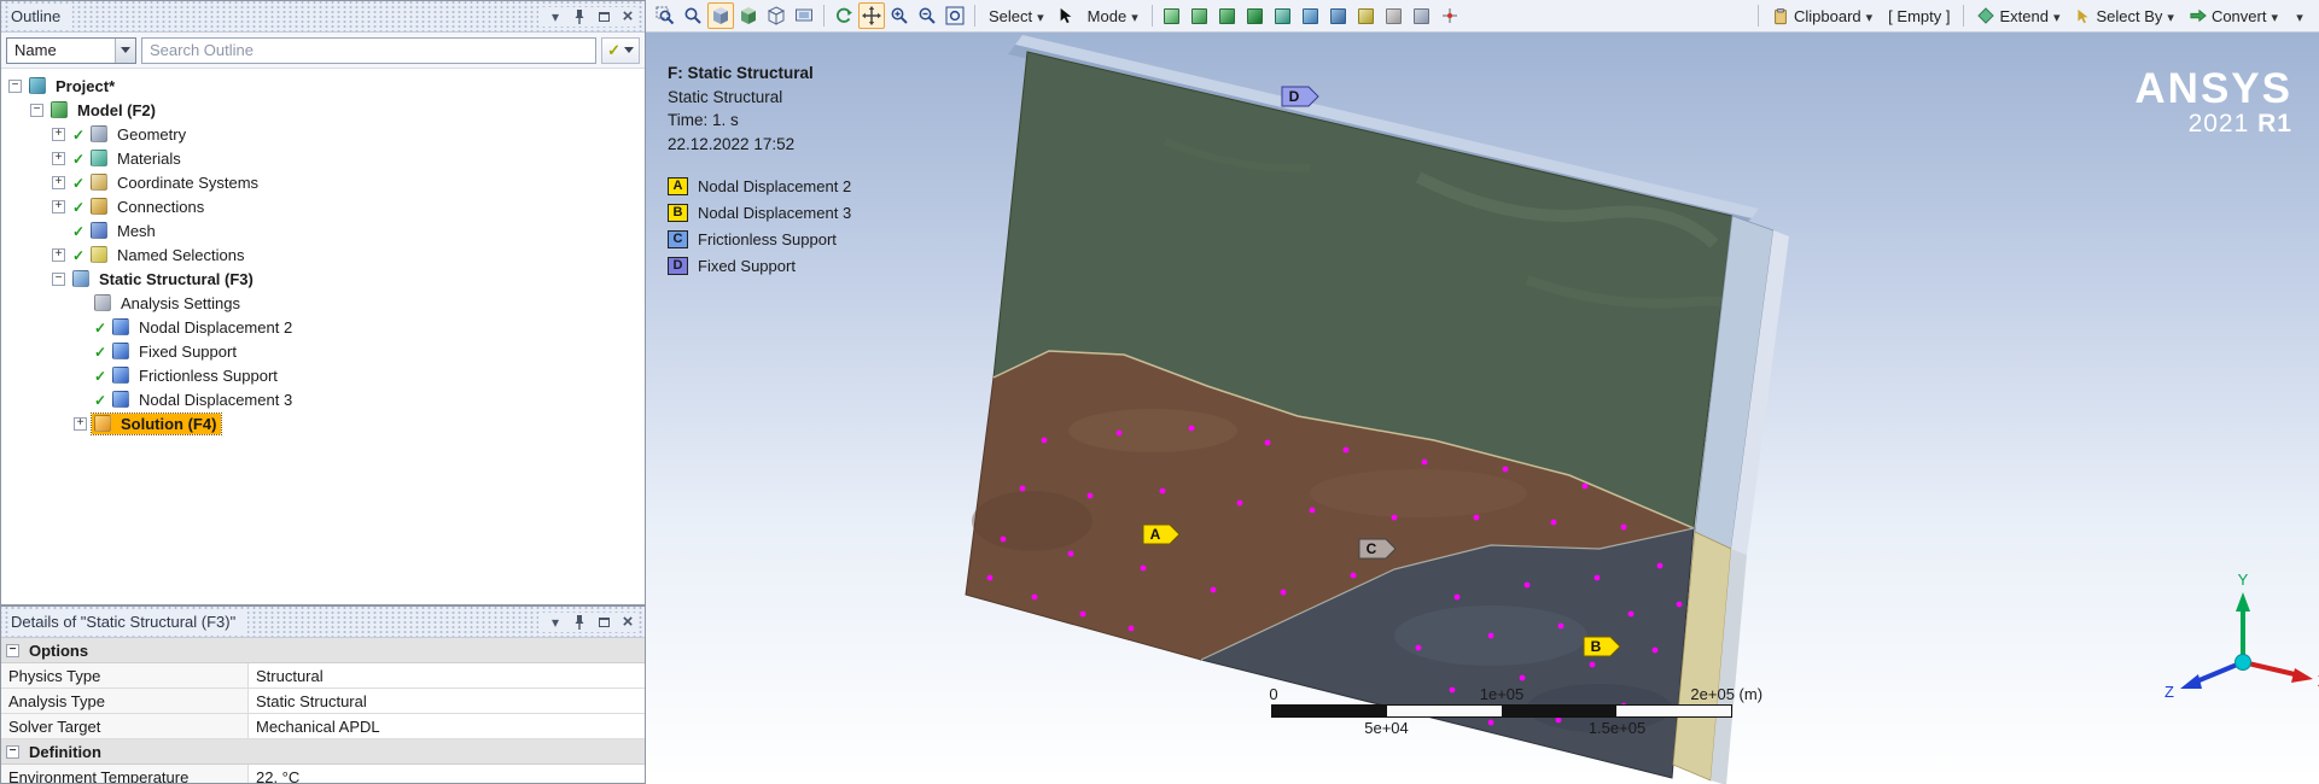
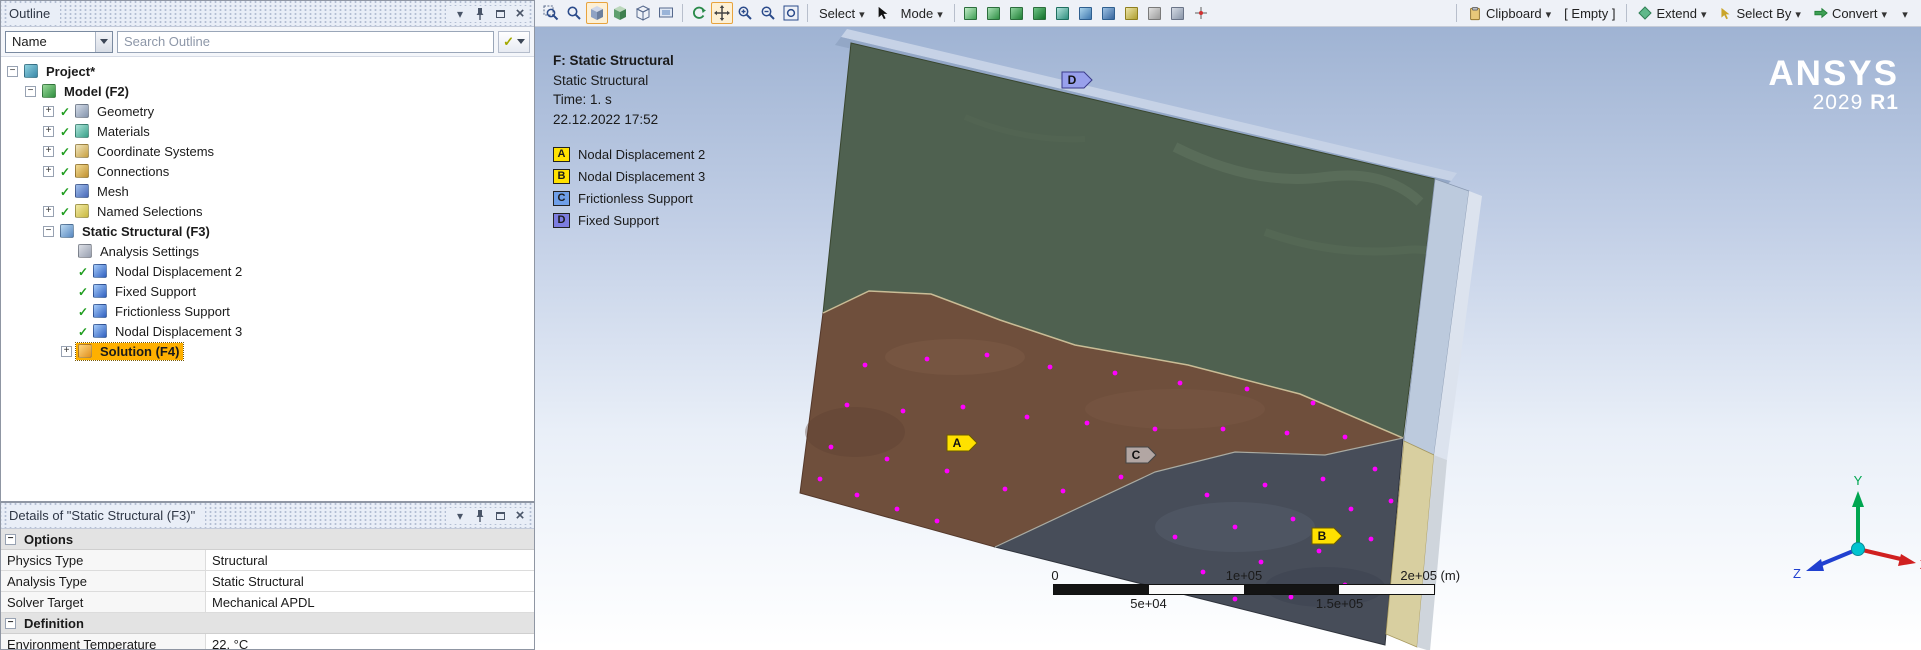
  Outline
  Name
  Search Outline
  Project*
  Model (F2)
  Geometry
  Materials
  Coordinate Systems
  Connections
  Mesh
  Named Selections
  Static Structural (F3)
  Analysis Settings
  Nodal Displacement 2
  Fixed Support
  Frictionless Support
  Nodal Displacement 3
  Solution (F4)
  Details of "Static Structural (F3)"
  Options
  Physics Type
  Structural
  Analysis Type
  Static Structural
  Solver Target
  Mechanical APDL
  Definition
  Environment Temperature
  22. °C
  Select
  Mode
  Clipboard
  [ Empty ]
  Extend
  Select By
  Convert
  D
  A
  C
  B
  F: Static Structural
  Static Structural
  Time: 1. s
  22.12.2022 17:52
  A
  Nodal Displacement 2
  B
  Nodal Displacement 3
  C
  Frictionless Support
  D
  Fixed Support
  ANSYS
- 2021 R1
+ 2029 R1
  0
  1e+05
  2e+05 (m)
  5e+04
  1.5e+05
  Y
  Z
